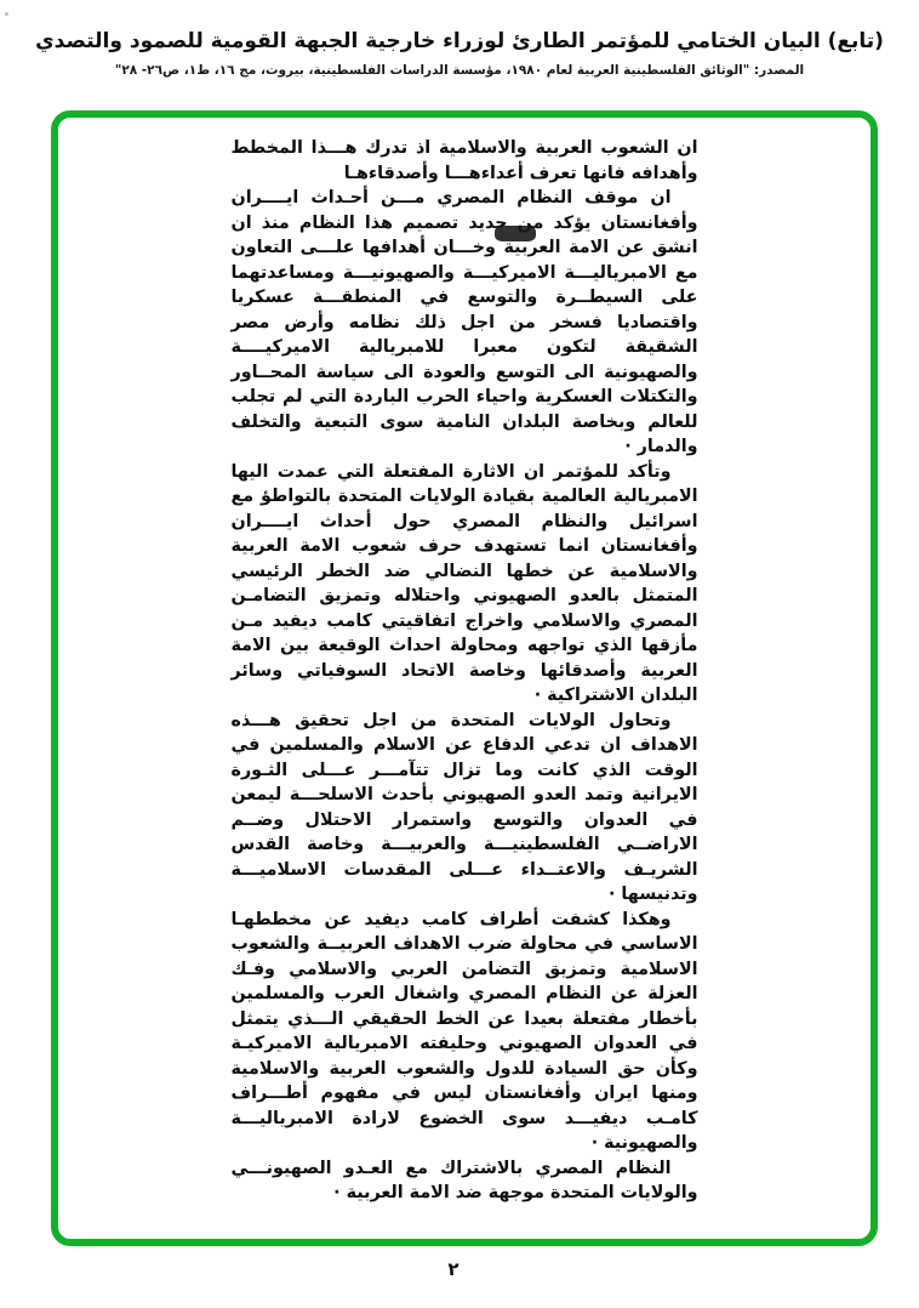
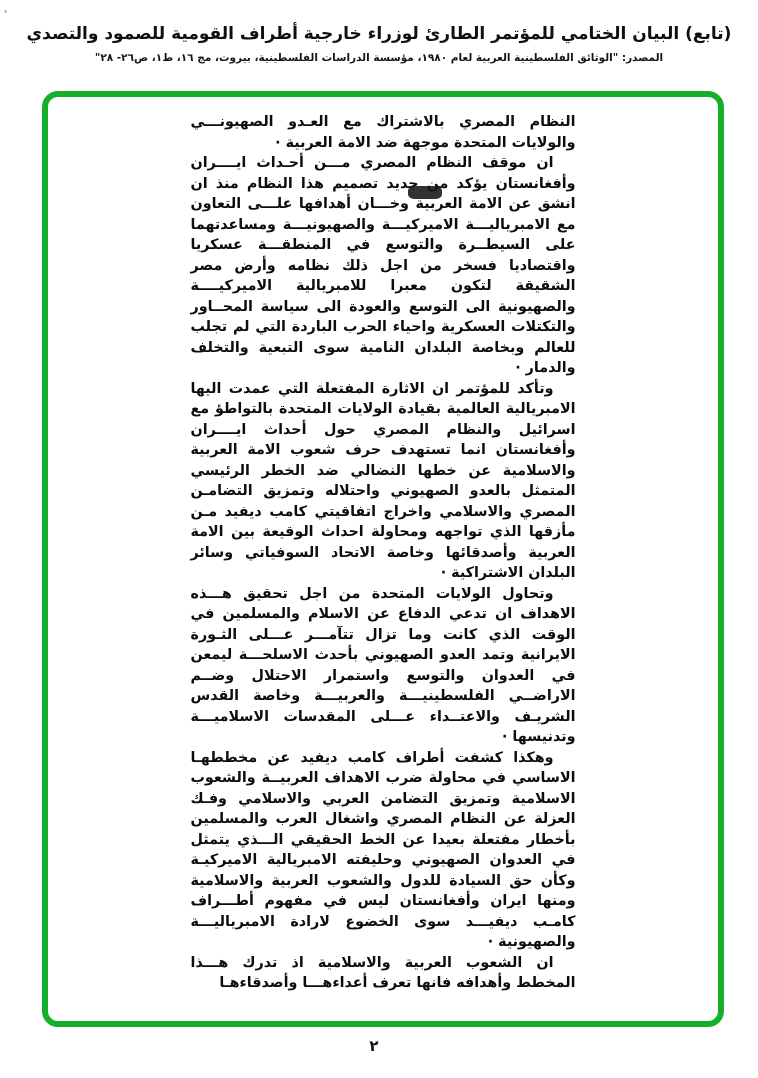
- (تابع) البيان الختامي للمؤتمر الطارئ لوزراء خارجية الجبهة القومية للصمود والتصدي
+ (تابع) البيان الختامي للمؤتمر الطارئ لوزراء خارجية أطراف القومية للصمود والتصدي
  المصدر: "الوثائق الفلسطينية العربية لعام ١٩٨٠، مؤسسة الدراسات الفلسطينية، بيروت، مج ١٦، ط١، ص٢٦- ٢٨"
- ان الشعوب العربية والاسلامية اذ تدرك هـــذا المخطط وأهدافه فانها تعرف أعداءهـــا وأصدقاءهـا
+ النظام المصري بالاشتراك مع العـدو الصهيونـــي والولايات المتحدة موجهة ضد الامة العربية ·
  ان موقف النظام المصري مـــن أحـداث ايــــران وأفغانستان يؤكد من جديد تصميم هذا النظام منذ ان انشق عن الامة العربية وخـــان أهدافها علـــى التعاون مع الامبرياليـــة الاميركيـــة والصهيونيـــة ومساعدتهما على السيطــرة والتوسع في المنطقـــة عسكريا واقتصاديا فسخر من اجل ذلك نظامه وأرض مصر الشقيقة لتكون معبرا للامبريالية الاميركيــــة والصهيونية الى التوسع والعودة الى سياسة المحــاور والتكتلات العسكرية واحياء الحرب الباردة التي لم تجلب للعالم وبخاصة البلدان النامية سوى التبعية والتخلف والدمار ·
  وتأكد للمؤتمر ان الاثارة المفتعلة التي عمدت اليها الامبريالية العالمية بقيادة الولايات المتحدة بالتواطؤ مع اسرائيل والنظام المصري حول أحداث ايــــران وأفغانستان انما تستهدف حرف شعوب الامة العربية والاسلامية عن خطها النضالي ضد الخطر الرئيسي المتمثل بالعدو الصهيوني واحتلاله وتمزيق التضامـن المصري والاسلامي واخراج اتفاقيتي كامب ديفيد مـن مأزقها الذي تواجهه ومحاولة احداث الوقيعة بين الامة العربية وأصدقائها وخاصة الاتحاد السوفياتي وسائر البلدان الاشتراكية ·
  وتحاول الولايات المتحدة من اجل تحقيق هـــذه الاهداف ان تدعي الدفاع عن الاسلام والمسلمين في الوقت الذي كانت وما تزال تتآمـــر عـــلى الثـورة الايرانية وتمد العدو الصهيوني بأحدث الاسلحـــة ليمعن في العدوان والتوسع واستمرار الاحتلال وضــم الاراضــي الفلسطينيـــة والعربيـــة وخاصة القدس الشريـف والاعتــداء عـــلى المقدسات الاسلاميـــة وتدنيسها ·
  وهكذا كشفت أطراف كامب ديفيد عن مخططهـا الاساسي في محاولة ضرب الاهداف العربيــة والشعوب الاسلامية وتمزيق التضامن العربي والاسلامي وفـك العزلة عن النظام المصري واشغال العرب والمسلمين بأخطار مفتعلة بعيدا عن الخط الحقيقي الـــذي يتمثل في العدوان الصهيوني وحليفته الامبريالية الاميركيـة وكأن حق السيادة للدول والشعوب العربية والاسلامية ومنها ايران وأفغانستان ليس في مفهوم أطـــراف كامـب ديفيـــد سوى الخضوع لارادة الامبرياليـــة والصهيونية ·
- النظام المصري بالاشتراك مع العـدو الصهيونـــي والولايات المتحدة موجهة ضد الامة العربية ·
+ ان الشعوب العربية والاسلامية اذ تدرك هـــذا المخطط وأهدافه فانها تعرف أعداءهـــا وأصدقاءهـا
  ٢
